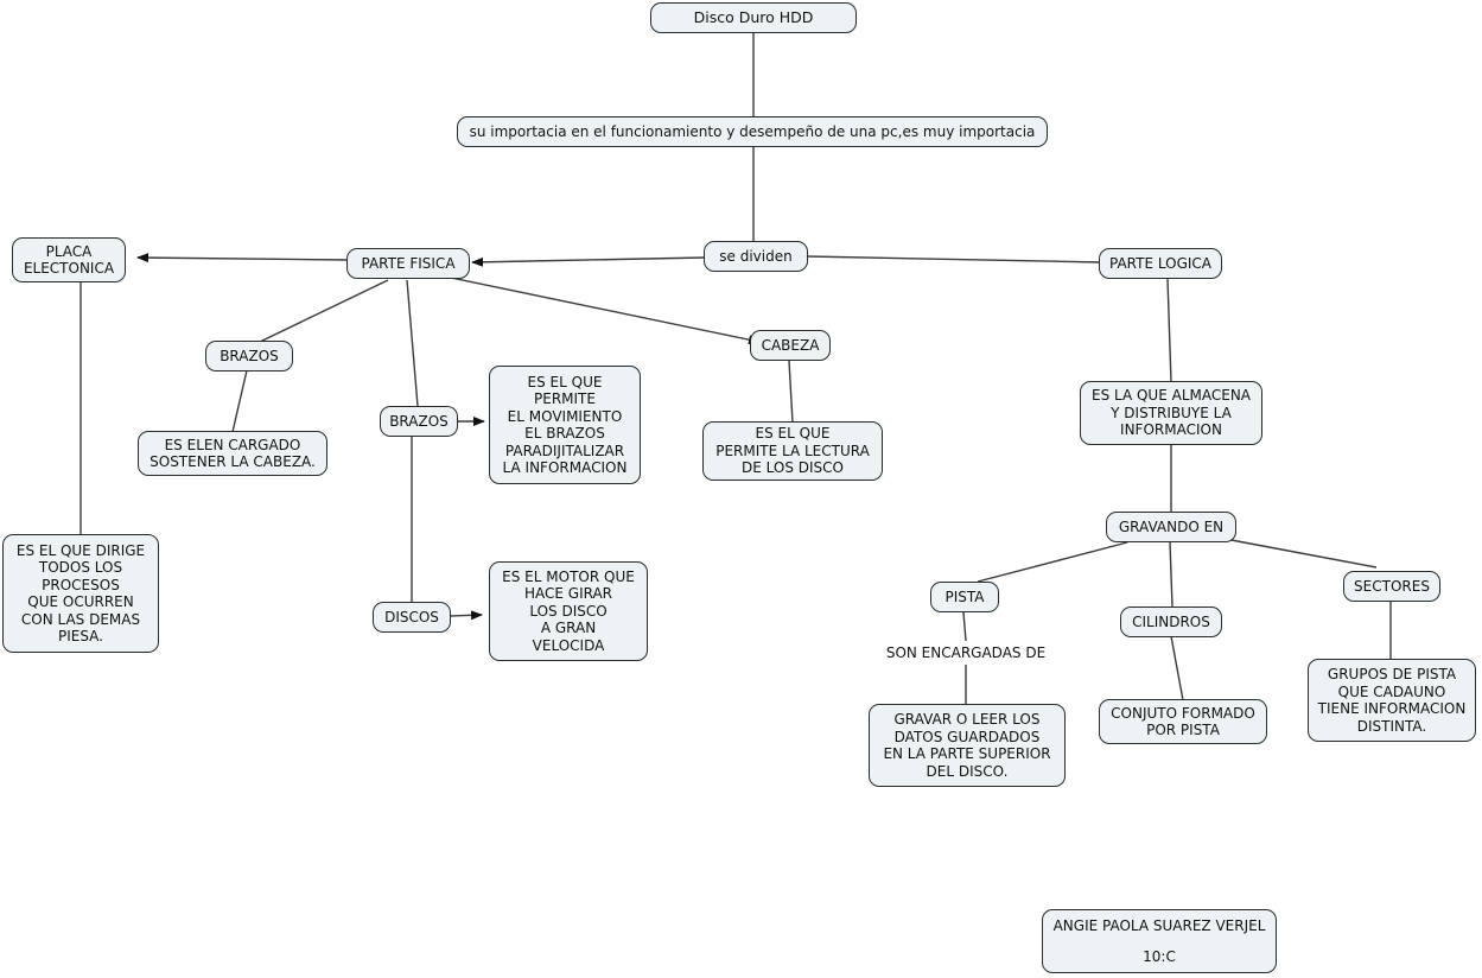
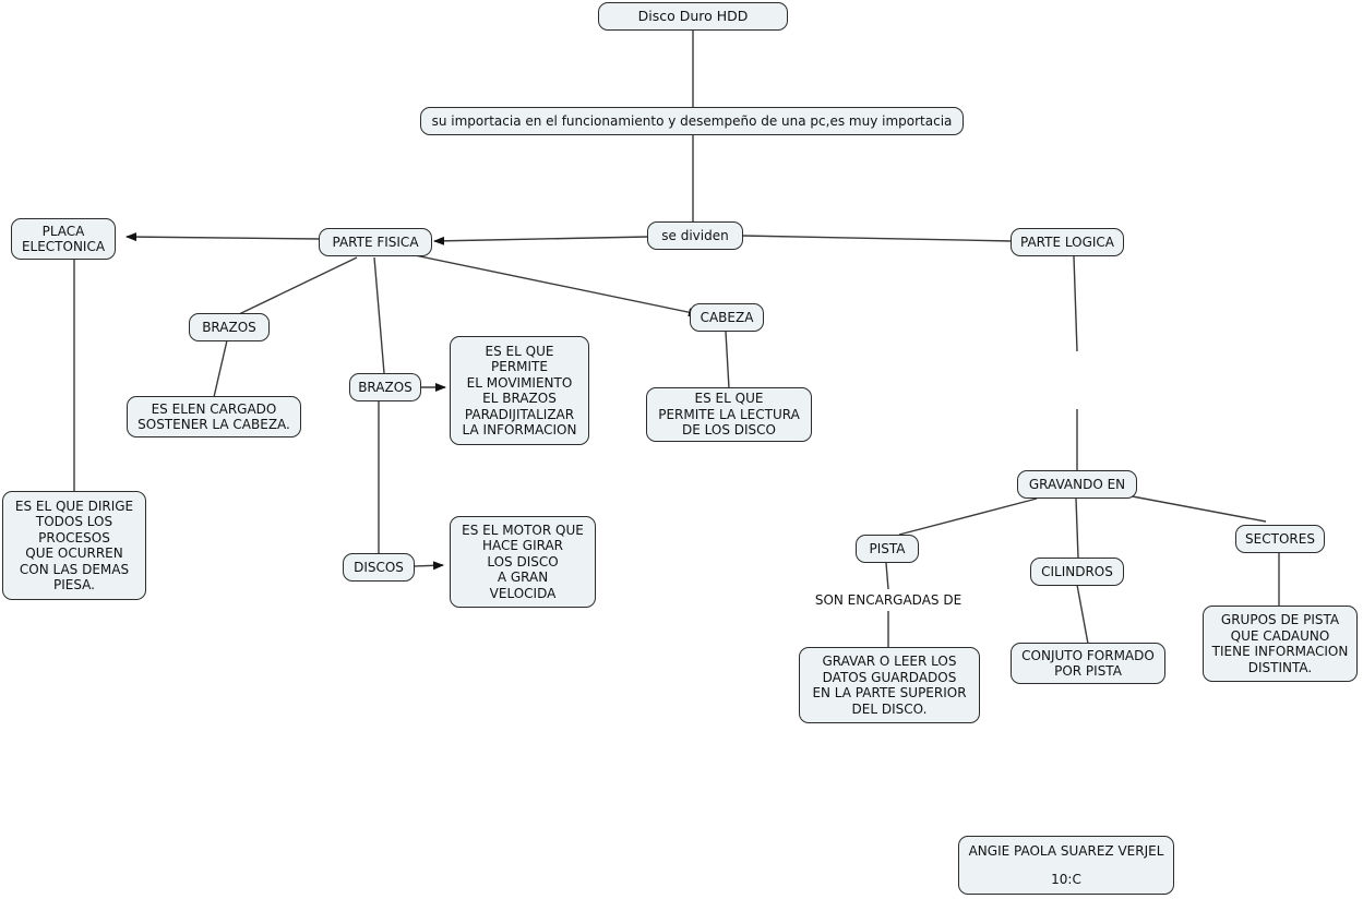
  Disco Duro HDD
  su importacia en el funcionamiento y desempeño de una pc,es muy importacia
  se dividen
  PARTE FISICA
  PARTE LOGICA
  PLACA
  ELECTONICA
  ES EL QUE DIRIGE
  TODOS LOS
  PROCESOS
  QUE OCURREN
  CON LAS DEMAS
  PIESA.
  BRAZOS
  ES ELEN CARGADO
  SOSTENER LA CABEZA.
  BRAZOS
  ES EL QUE
  PERMITE
  EL MOVIMIENTO
  EL BRAZOS
  PARADIJITALIZAR
  LA INFORMACION
  DISCOS
  ES EL MOTOR QUE
  HACE GIRAR
  LOS DISCO
  A GRAN
  VELOCIDA
  CABEZA
  ES EL QUE
  PERMITE LA LECTURA
  DE LOS DISCO
- ES LA QUE ALMACENA
- Y DISTRIBUYE LA
- INFORMACION
  GRAVANDO EN
  PISTA
  SON ENCARGADAS DE
  GRAVAR O LEER LOS
  DATOS GUARDADOS
  EN LA PARTE SUPERIOR
  DEL DISCO.
  CILINDROS
  CONJUTO FORMADO
  POR PISTA
  SECTORES
  GRUPOS DE PISTA
  QUE CADAUNO
  TIENE INFORMACION
  DISTINTA.
  ANGIE PAOLA SUAREZ VERJEL
  10:C
